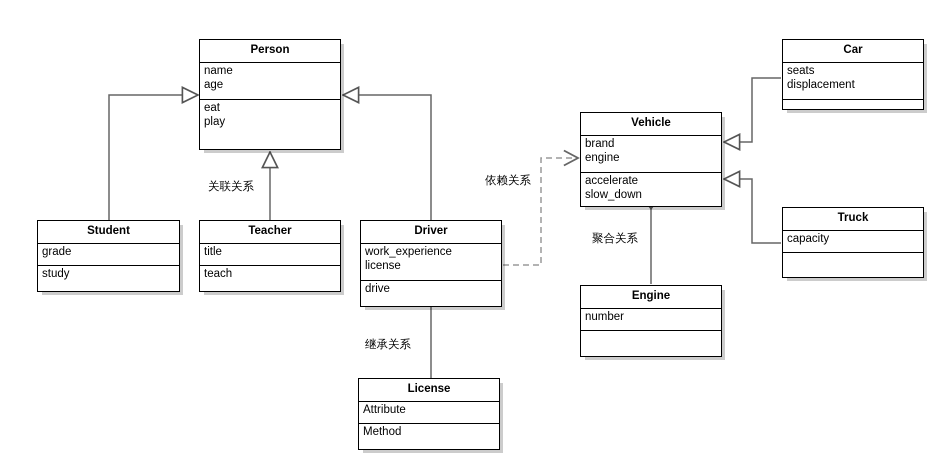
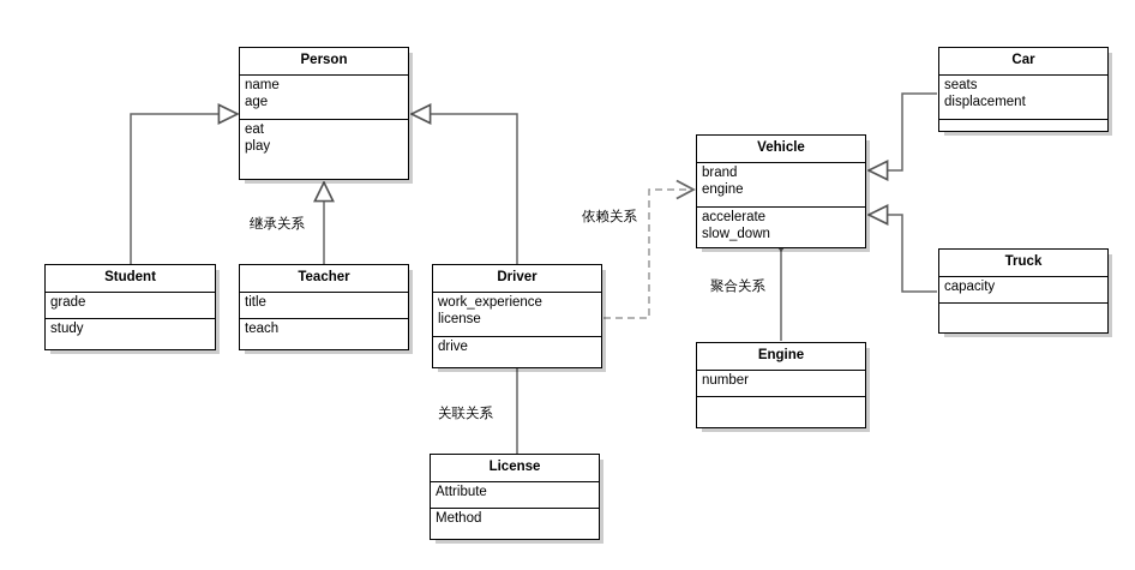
  Person
  name
  age
  eat
  play
  Student
  grade
  study
  Teacher
  title
  teach
  Driver
  work_experience
  license
  drive
  License
  Attribute
  Method
  Vehicle
  brand
  engine
  accelerate
  slow_down
  Car
  seats
  displacement
  Truck
  capacity
  Engine
  number
- 关联关系
+ 继承关系
  依赖关系
  聚合关系
- 继承关系
+ 关联关系
